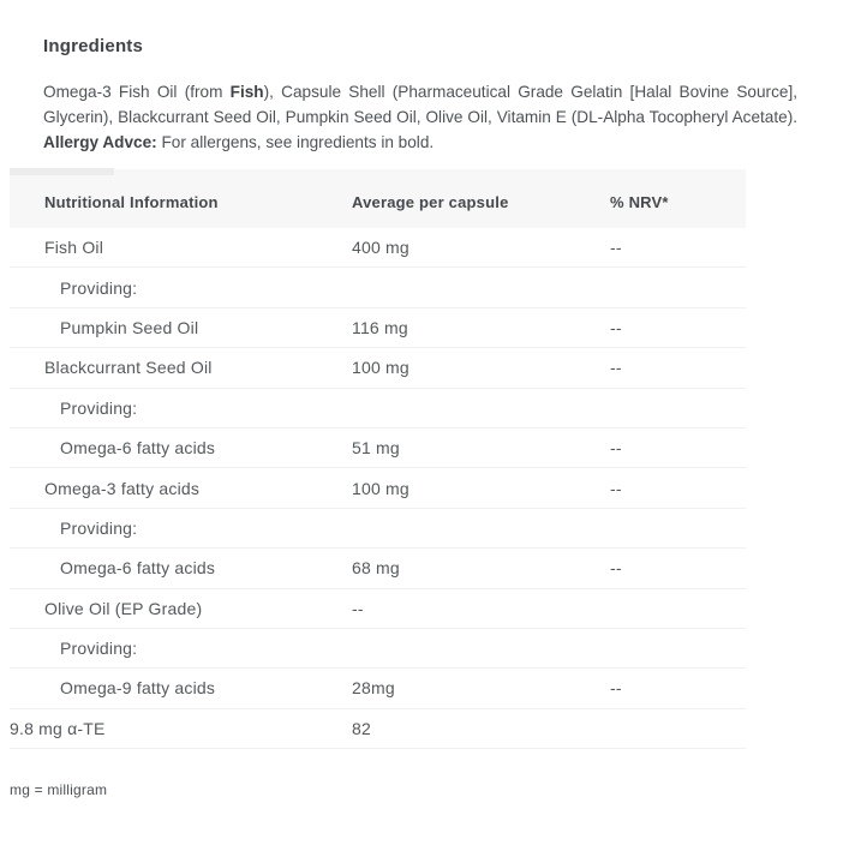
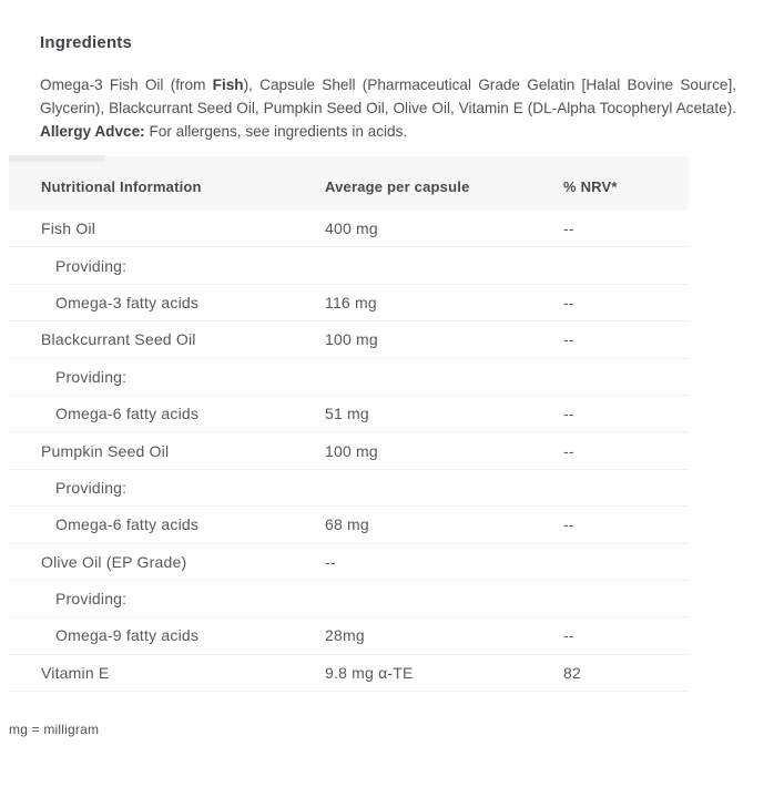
  Ingredients
- Omega-3 Fish Oil (from Fish), Capsule Shell (Pharmaceutical Grade Gelatin [Halal Bovine Source], Glycerin), Blackcurrant Seed Oil, Pumpkin Seed Oil, Olive Oil, Vitamin E (DL-Alpha Tocopheryl Acetate). Allergy Advce: For allergens, see ingredients in bold.
+ Omega-3 Fish Oil (from Fish), Capsule Shell (Pharmaceutical Grade Gelatin [Halal Bovine Source], Glycerin), Blackcurrant Seed Oil, Pumpkin Seed Oil, Olive Oil, Vitamin E (DL-Alpha Tocopheryl Acetate). Allergy Advce: For allergens, see ingredients in acids.
  Nutritional Information
  Average per capsule
  % NRV*
  Fish Oil
  400 mg
  --
  Providing:
- Pumpkin Seed Oil
+ Omega-3 fatty acids
  116 mg
  --
  Blackcurrant Seed Oil
  100 mg
  --
  Providing:
  Omega-6 fatty acids
  51 mg
  --
- Omega-3 fatty acids
+ Pumpkin Seed Oil
  100 mg
  --
  Providing:
  Omega-6 fatty acids
  68 mg
  --
  Olive Oil (EP Grade)
  --
  Providing:
  Omega-9 fatty acids
  28mg
  --
+ Vitamin E
  9.8 mg α-TE
  82
  mg = milligram
